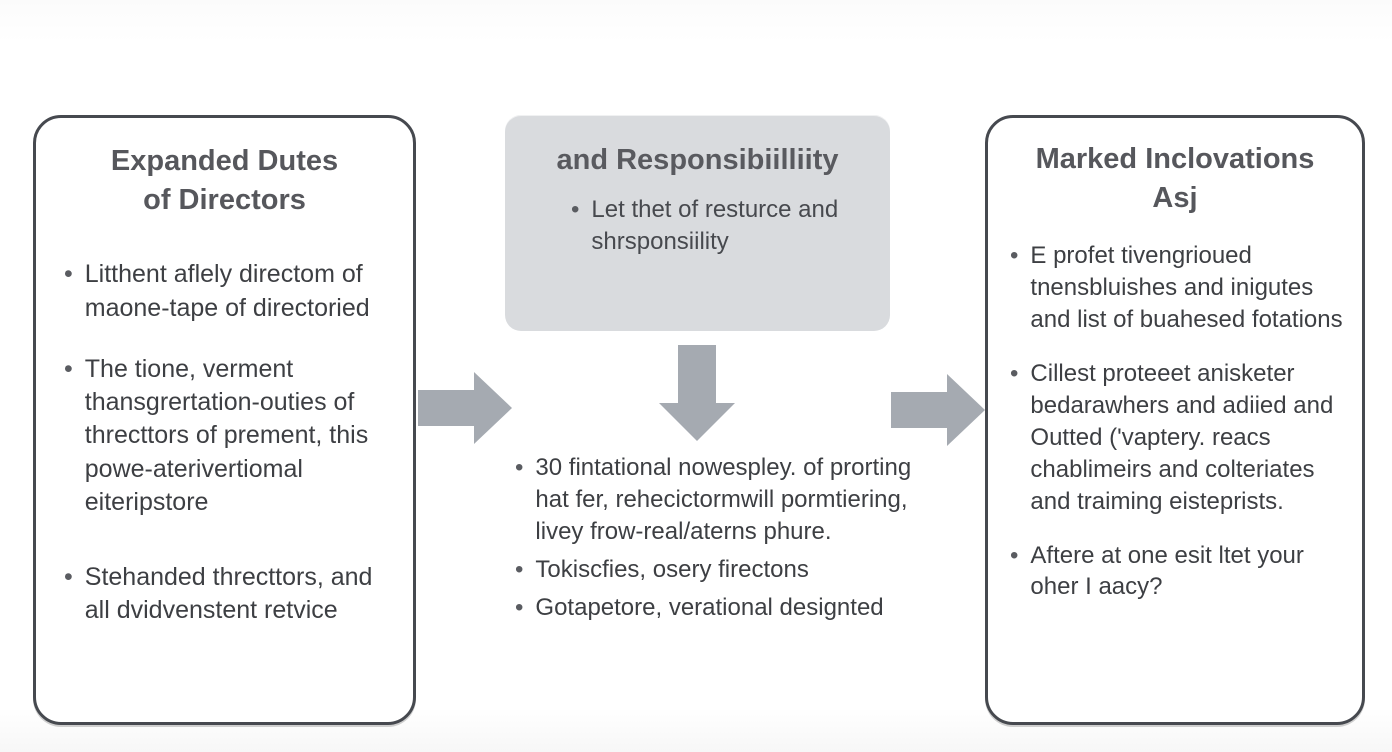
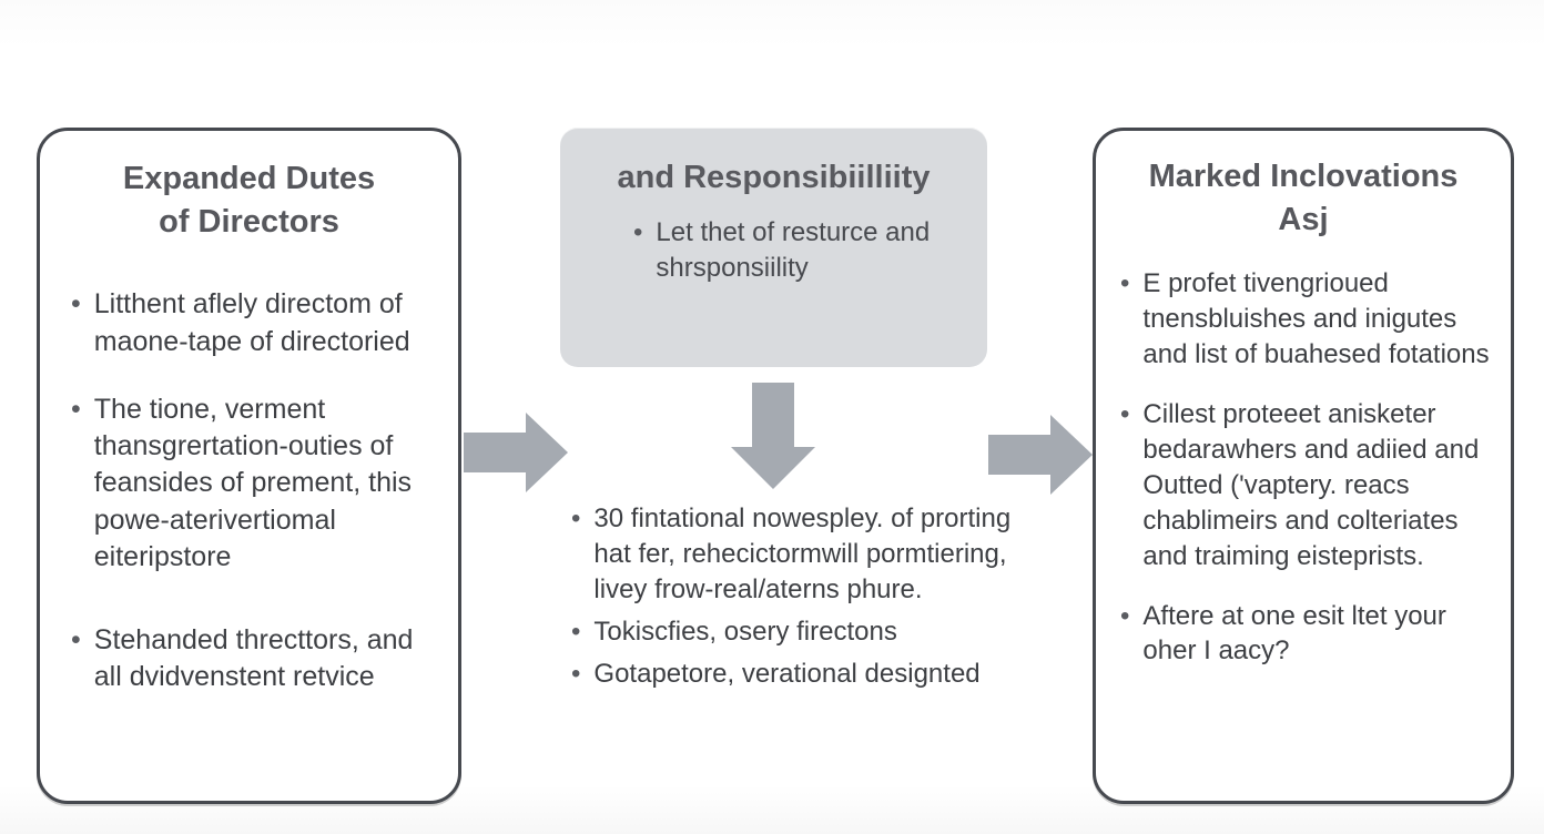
  Expanded Dutes
  of Directors
  •
  Litthent aflely directom of maone-tape of directoried
  •
- The tione, verment thansgrertation-outies of threcttors of prement, this powe-aterivertiomal eiteripstore
+ The tione, verment thansgrertation-outies of feansides of prement, this powe-aterivertiomal eiteripstore
  •
  Stehanded threcttors, and all dvidvenstent retvice
  and Responsibiilliity
  •
  Let thet of resturce and shrsponsiility
  •
  30 fintational nowespley. of prorting hat fer, rehecictormwill pormtiering, livey frow-real/aterns phure.
  •
  Tokiscfies, osery firectons
  •
  Gotapetore, verational designted
  Marked Inclovations
  Asj
  •
  E profet tivengrioued tnensbluishes and inigutes and list of buahesed fotations
  •
  Cillest proteeet anisketer bedarawhers and adiied and Outted ('vaptery. reacs chablimeirs and colteriates and traiming eisteprists.
  •
  Aftere at one esit ltet your oher I aacy?
